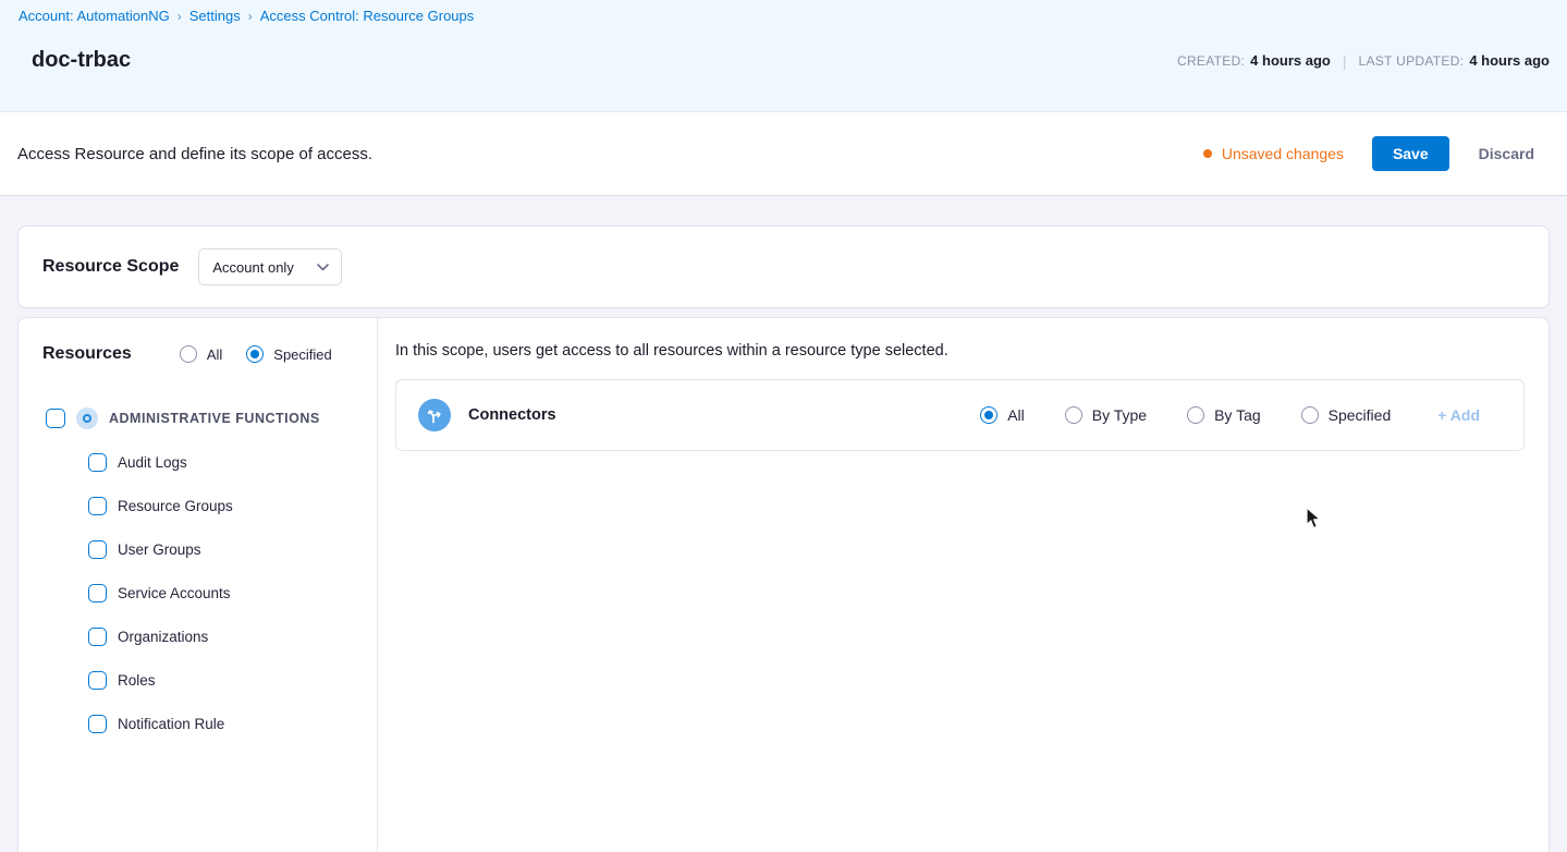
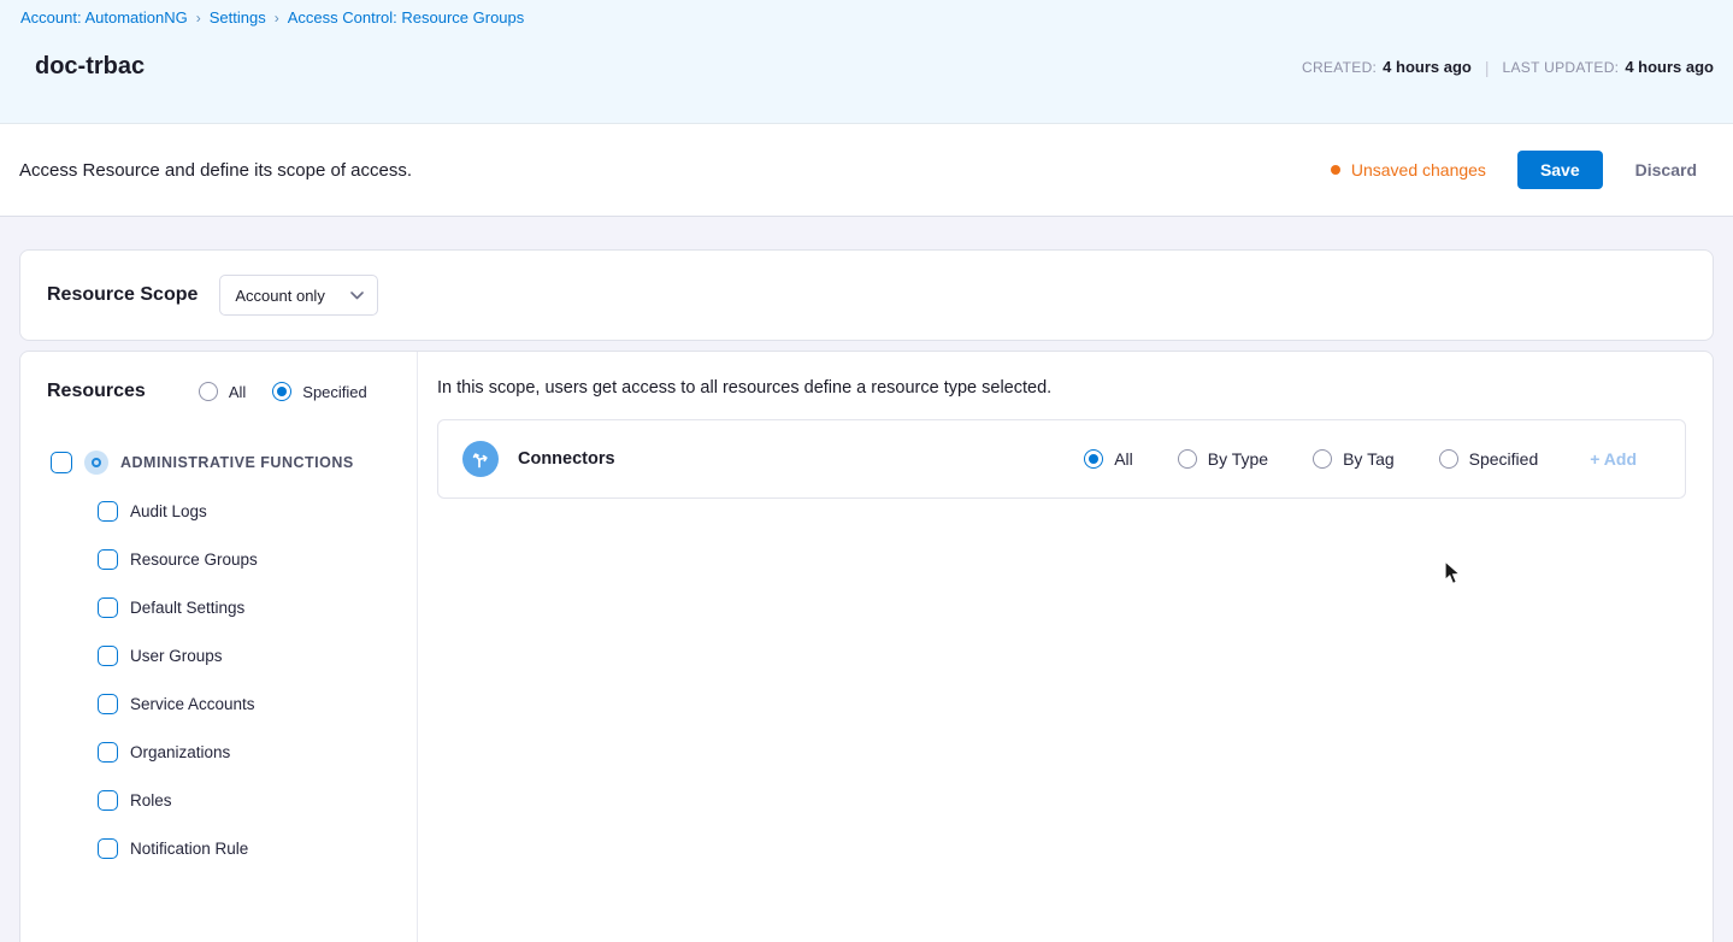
  Account: AutomationNG
  ›
  Settings
  ›
  Access Control: Resource Groups
  doc-trbac
  CREATED:
  4 hours ago
  |
  LAST UPDATED:
  4 hours ago
  Access Resource and define its scope of access.
  Unsaved changes
  Save
  Discard
  Resource Scope
  Account only
  Resources
  All
  Specified
  ADMINISTRATIVE FUNCTIONS
  Audit Logs
  Resource Groups
+ Default Settings
  User Groups
  Service Accounts
  Organizations
  Roles
  Notification Rule
- In this scope, users get access to all resources within a resource type selected.
+ In this scope, users get access to all resources define a resource type selected.
  Connectors
  All
  By Type
  By Tag
  Specified
  + Add
